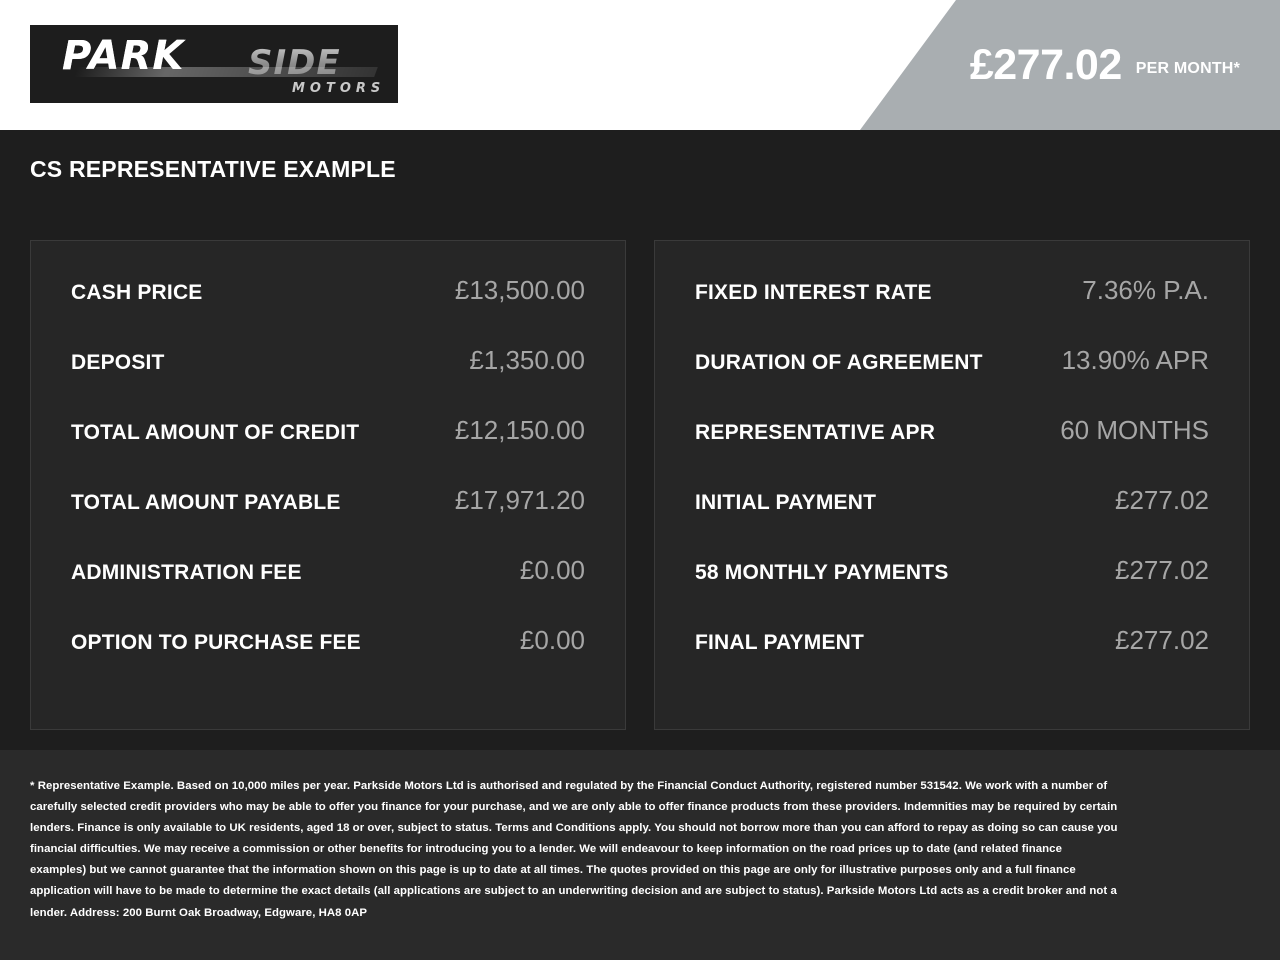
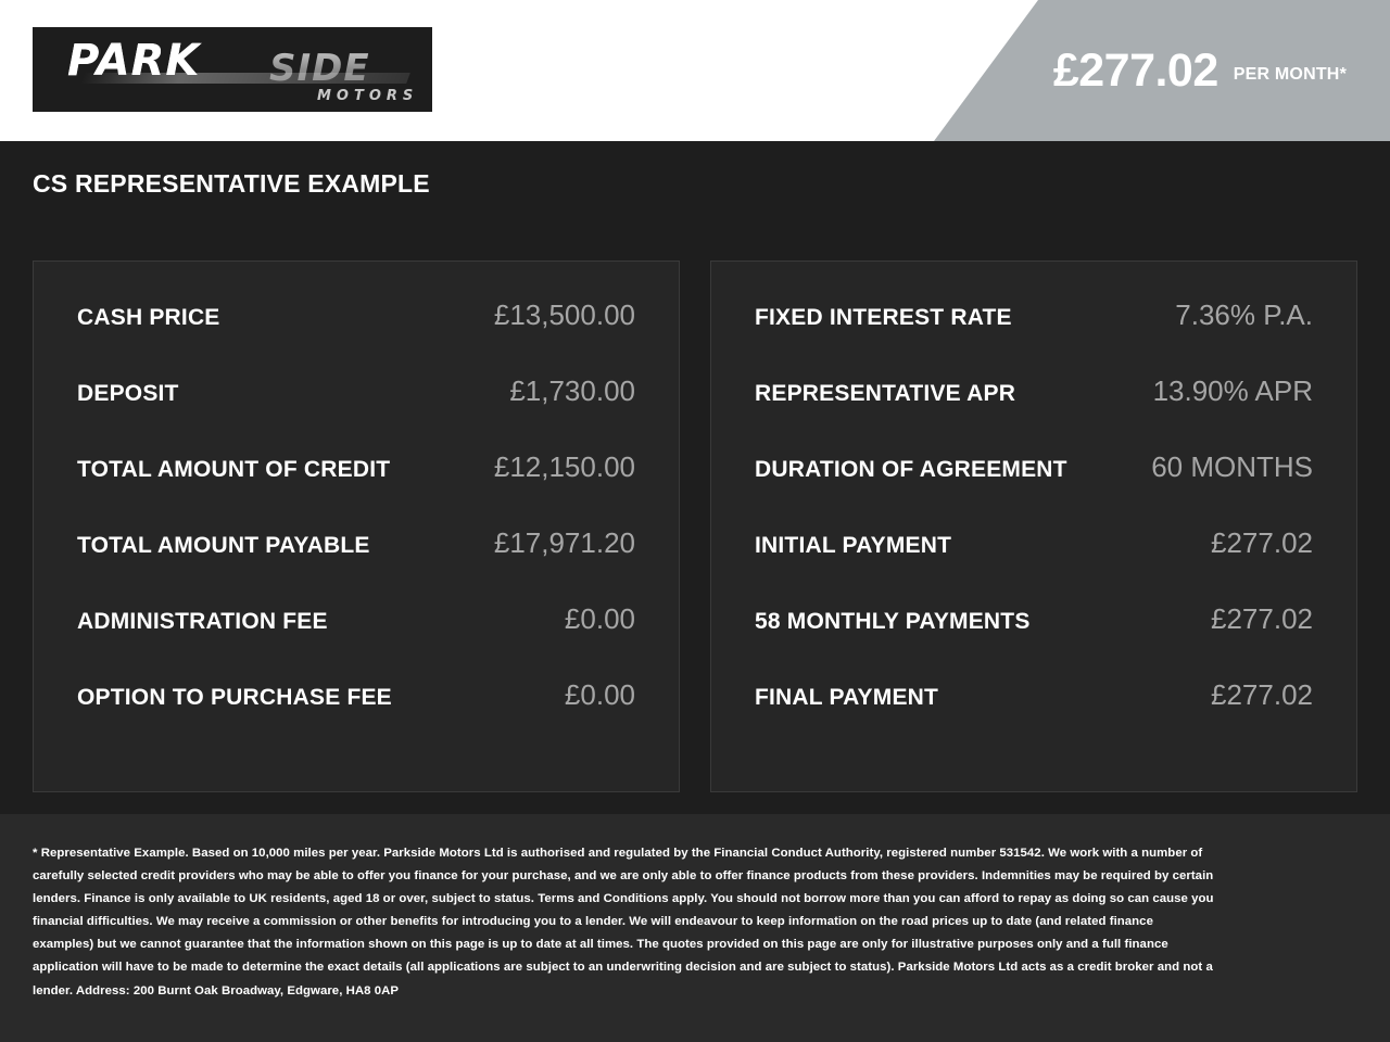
  PARK
  SIDE
  MOTORS
  £277.02
  PER MONTH*
  CS REPRESENTATIVE EXAMPLE
  CASH PRICE
  £13,500.00
  DEPOSIT
- £1,350.00
+ £1,730.00
  TOTAL AMOUNT OF CREDIT
  £12,150.00
  TOTAL AMOUNT PAYABLE
  £17,971.20
  ADMINISTRATION FEE
  £0.00
  OPTION TO PURCHASE FEE
  £0.00
  FIXED INTEREST RATE
  7.36% P.A.
- DURATION OF AGREEMENT
+ REPRESENTATIVE APR
  13.90% APR
- REPRESENTATIVE APR
+ DURATION OF AGREEMENT
  60 MONTHS
  INITIAL PAYMENT
  £277.02
  58 MONTHLY PAYMENTS
  £277.02
  FINAL PAYMENT
  £277.02
  * Representative Example. Based on 10,000 miles per year. Parkside Motors Ltd is authorised and regulated by the Financial Conduct Authority, registered number 531542. We work with a number of carefully selected credit providers who may be able to offer you finance for your purchase, and we are only able to offer finance products from these providers. Indemnities may be required by certain lenders. Finance is only available to UK residents, aged 18 or over, subject to status. Terms and Conditions apply. You should not borrow more than you can afford to repay as doing so can cause you financial difficulties. We may receive a commission or other benefits for introducing you to a lender. We will endeavour to keep information on the road prices up to date (and related finance examples) but we cannot guarantee that the information shown on this page is up to date at all times. The quotes provided on this page are only for illustrative purposes only and a full finance application will have to be made to determine the exact details (all applications are subject to an underwriting decision and are subject to status). Parkside Motors Ltd acts as a credit broker and not a lender. Address: 200 Burnt Oak Broadway, Edgware, HA8 0AP
